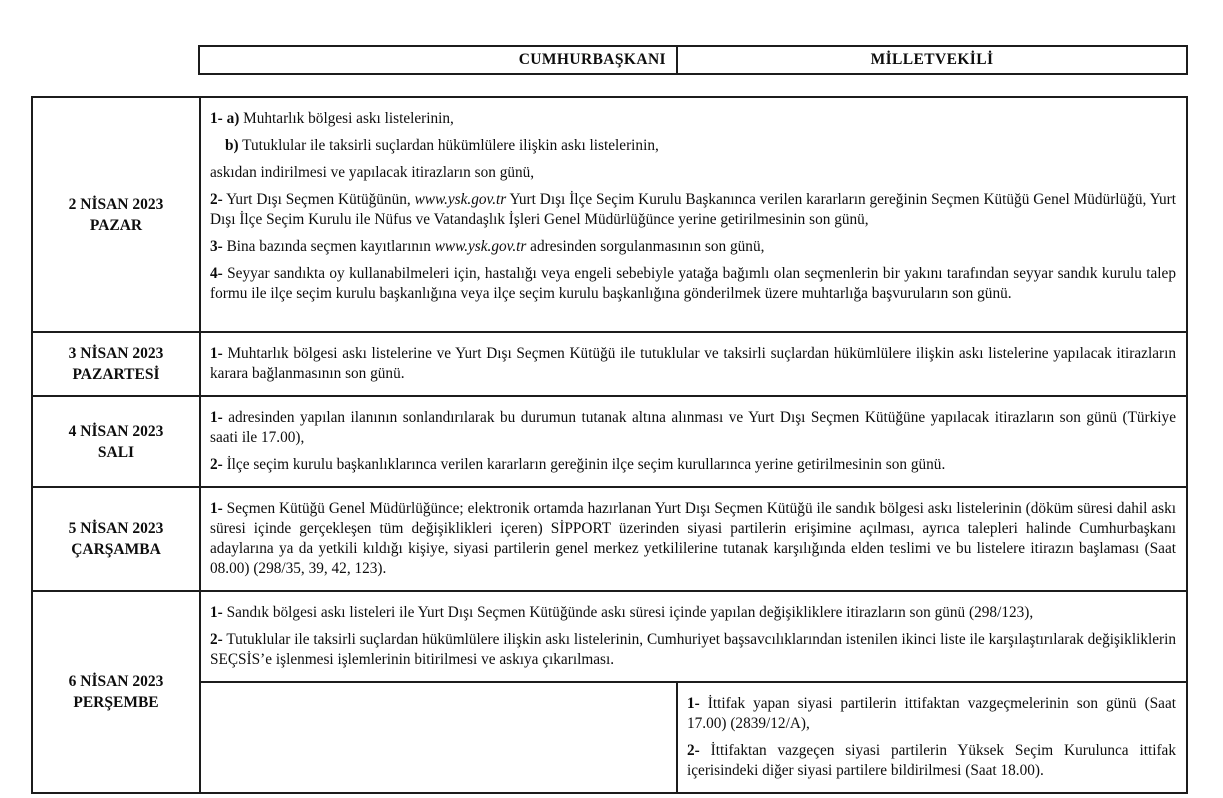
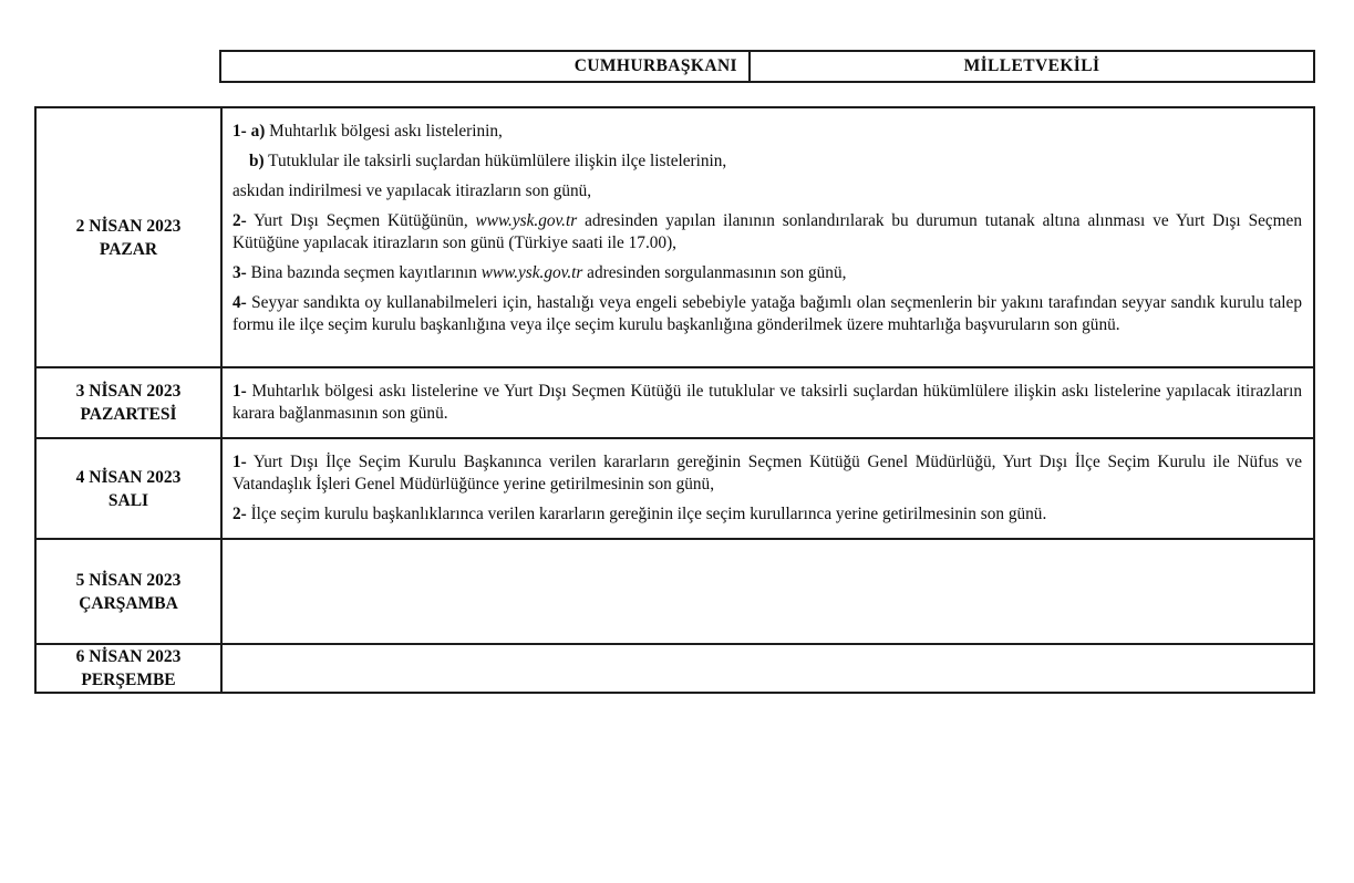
  CUMHURBAŞKANI
  MİLLETVEKİLİ
  2 NİSAN 2023
  PAZAR
  1- a) Muhtarlık bölgesi askı listelerinin,
- b) Tutuklular ile taksirli suçlardan hükümlülere ilişkin askı listelerinin,
+ b) Tutuklular ile taksirli suçlardan hükümlülere ilişkin ilçe listelerinin,
  askıdan indirilmesi ve yapılacak itirazların son günü,
- 2- Yurt Dışı Seçmen Kütüğünün, www.ysk.gov.tr Yurt Dışı İlçe Seçim Kurulu Başkanınca verilen kararların gereğinin Seçmen Kütüğü Genel Müdürlüğü, Yurt Dışı İlçe Seçim Kurulu ile Nüfus ve Vatandaşlık İşleri Genel Müdürlüğünce yerine getirilmesinin son günü,
+ 2- Yurt Dışı Seçmen Kütüğünün, www.ysk.gov.tr adresinden yapılan ilanının sonlandırılarak bu durumun tutanak altına alınması ve Yurt Dışı Seçmen Kütüğüne yapılacak itirazların son günü (Türkiye saati ile 17.00),
  3- Bina bazında seçmen kayıtlarının www.ysk.gov.tr adresinden sorgulanmasının son günü,
  4- Seyyar sandıkta oy kullanabilmeleri için, hastalığı veya engeli sebebiyle yatağa bağımlı olan seçmenlerin bir yakını tarafından seyyar sandık kurulu talep formu ile ilçe seçim kurulu başkanlığına veya ilçe seçim kurulu başkanlığına gönderilmek üzere muhtarlığa başvuruların son günü.
  3 NİSAN 2023
  PAZARTESİ
  1- Muhtarlık bölgesi askı listelerine ve Yurt Dışı Seçmen Kütüğü ile tutuklular ve taksirli suçlardan hükümlülere ilişkin askı listelerine yapılacak itirazların karara bağlanmasının son günü.
  4 NİSAN 2023
  SALI
- 1- adresinden yapılan ilanının sonlandırılarak bu durumun tutanak altına alınması ve Yurt Dışı Seçmen Kütüğüne yapılacak itirazların son günü (Türkiye saati ile 17.00),
+ 1- Yurt Dışı İlçe Seçim Kurulu Başkanınca verilen kararların gereğinin Seçmen Kütüğü Genel Müdürlüğü, Yurt Dışı İlçe Seçim Kurulu ile Nüfus ve Vatandaşlık İşleri Genel Müdürlüğünce yerine getirilmesinin son günü,
  2- İlçe seçim kurulu başkanlıklarınca verilen kararların gereğinin ilçe seçim kurullarınca yerine getirilmesinin son günü.
  5 NİSAN 2023
  ÇARŞAMBA
- 1- Seçmen Kütüğü Genel Müdürlüğünce; elektronik ortamda hazırlanan Yurt Dışı Seçmen Kütüğü ile sandık bölgesi askı listelerinin (döküm süresi dahil askı süresi içinde gerçekleşen tüm değişiklikleri içeren) SİPPORT üzerinden siyasi partilerin erişimine açılması, ayrıca talepleri halinde Cumhurbaşkanı adaylarına ya da yetkili kıldığı kişiye, siyasi partilerin genel merkez yetkililerine tutanak karşılığında elden teslimi ve bu listelere itirazın başlaması (Saat 08.00) (298/35, 39, 42, 123).
  6 NİSAN 2023
  PERŞEMBE
- 1- Sandık bölgesi askı listeleri ile Yurt Dışı Seçmen Kütüğünde askı süresi içinde yapılan değişikliklere itirazların son günü (298/123),
- 2- Tutuklular ile taksirli suçlardan hükümlülere ilişkin askı listelerinin, Cumhuriyet başsavcılıklarından istenilen ikinci liste ile karşılaştırılarak değişikliklerin SEÇSİS’e işlenmesi işlemlerinin bitirilmesi ve askıya çıkarılması.
- 1- İttifak yapan siyasi partilerin ittifaktan vazgeçmelerinin son günü (Saat 17.00) (2839/12/A),
- 2- İttifaktan vazgeçen siyasi partilerin Yüksek Seçim Kurulunca ittifak içerisindeki diğer siyasi partilere bildirilmesi (Saat 18.00).
